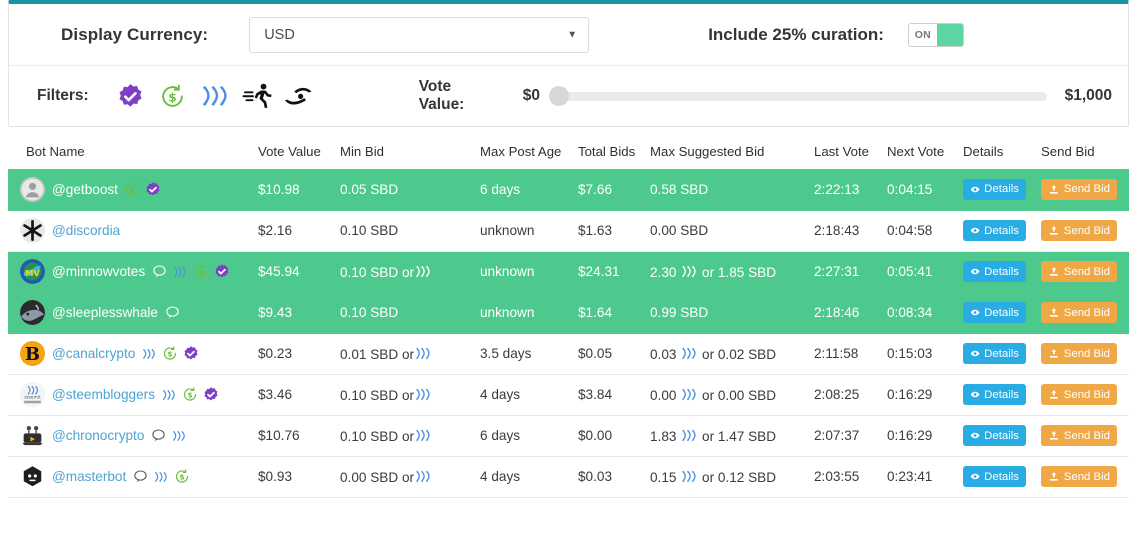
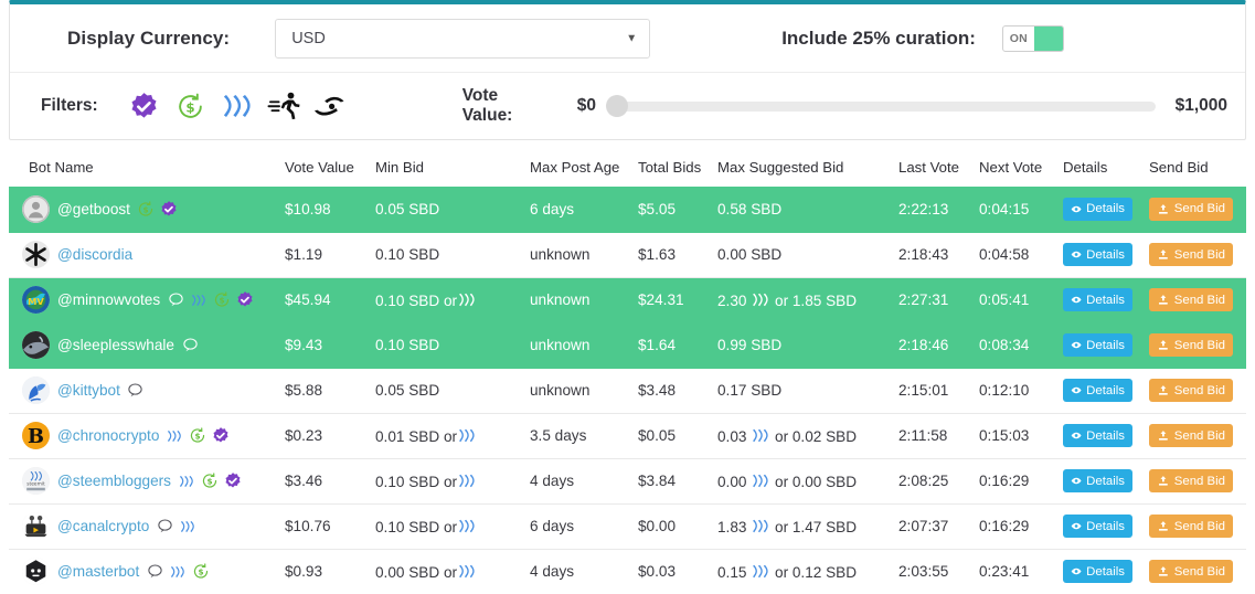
  Display Currency:
  USD
  ▼
  Include 25% curation:
  ON
  Filters:
  $
  Vote Value:
  $0
  $1,000
  Bot Name	Vote Value	Min Bid	Max Post Age	Total Bids	Max Suggested Bid	Last Vote	Next Vote	Details	Send Bid
- @getboost $	$10.98	0.05 SBD	6 days	$7.66	0.58 SBD	2:22:13	0:04:15	Details	Send Bid
+ @getboost $	$10.98	0.05 SBD	6 days	$5.05	0.58 SBD	2:22:13	0:04:15	Details	Send Bid
- @discordia	$2.16	0.10 SBD	unknown	$1.63	0.00 SBD	2:18:43	0:04:58	Details	Send Bid
+ @discordia	$1.19	0.10 SBD	unknown	$1.63	0.00 SBD	2:18:43	0:04:58	Details	Send Bid
  MV @minnowvotes $	$45.94	0.10 SBD or	unknown	$24.31	2.30 or 1.85 SBD	2:27:31	0:05:41	Details	Send Bid
  @sleeplesswhale	$9.43	0.10 SBD	unknown	$1.64	0.99 SBD	2:18:46	0:08:34	Details	Send Bid
+ @kittybot	$5.88	0.05 SBD	unknown	$3.48	0.17 SBD	2:15:01	0:12:10	Details	Send Bid
- B @canalcrypto $	$0.23	0.01 SBD or	3.5 days	$0.05	0.03 or 0.02 SBD	2:11:58	0:15:03	Details	Send Bid
+ B @chronocrypto $	$0.23	0.01 SBD or	3.5 days	$0.05	0.03 or 0.02 SBD	2:11:58	0:15:03	Details	Send Bid
  @steembloggers $	$3.46	0.10 SBD or	4 days	$3.84	0.00 or 0.00 SBD	2:08:25	0:16:29	Details	Send Bid
- @chronocrypto	$10.76	0.10 SBD or	6 days	$0.00	1.83 or 1.47 SBD	2:07:37	0:16:29	Details	Send Bid
+ @canalcrypto	$10.76	0.10 SBD or	6 days	$0.00	1.83 or 1.47 SBD	2:07:37	0:16:29	Details	Send Bid
  @masterbot $	$0.93	0.00 SBD or	4 days	$0.03	0.15 or 0.12 SBD	2:03:55	0:23:41	Details	Send Bid
